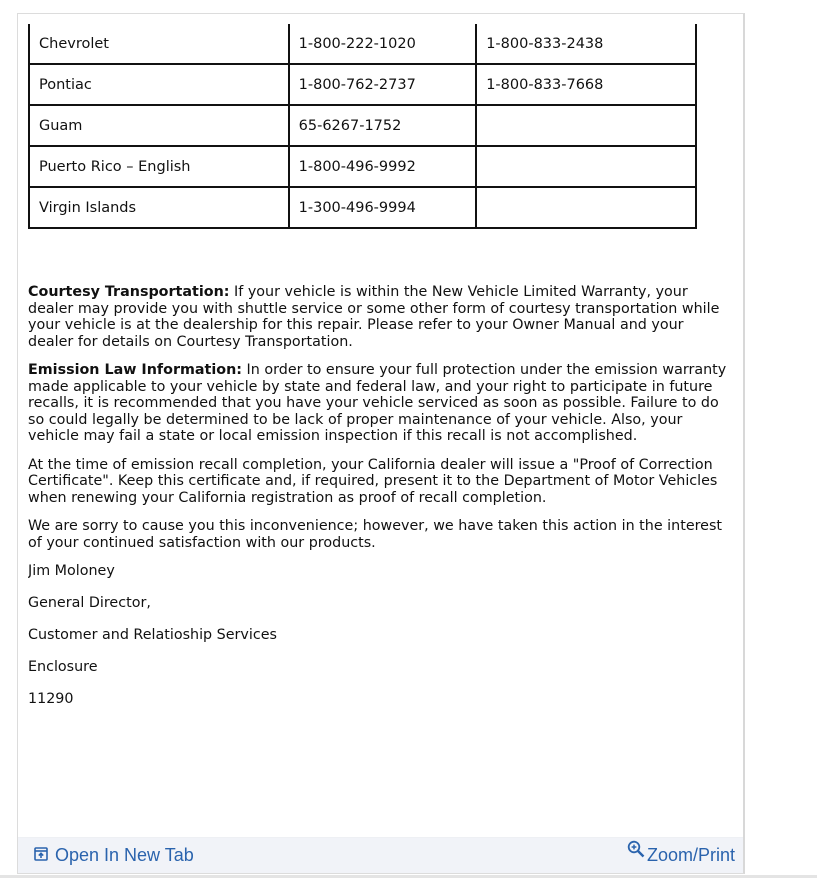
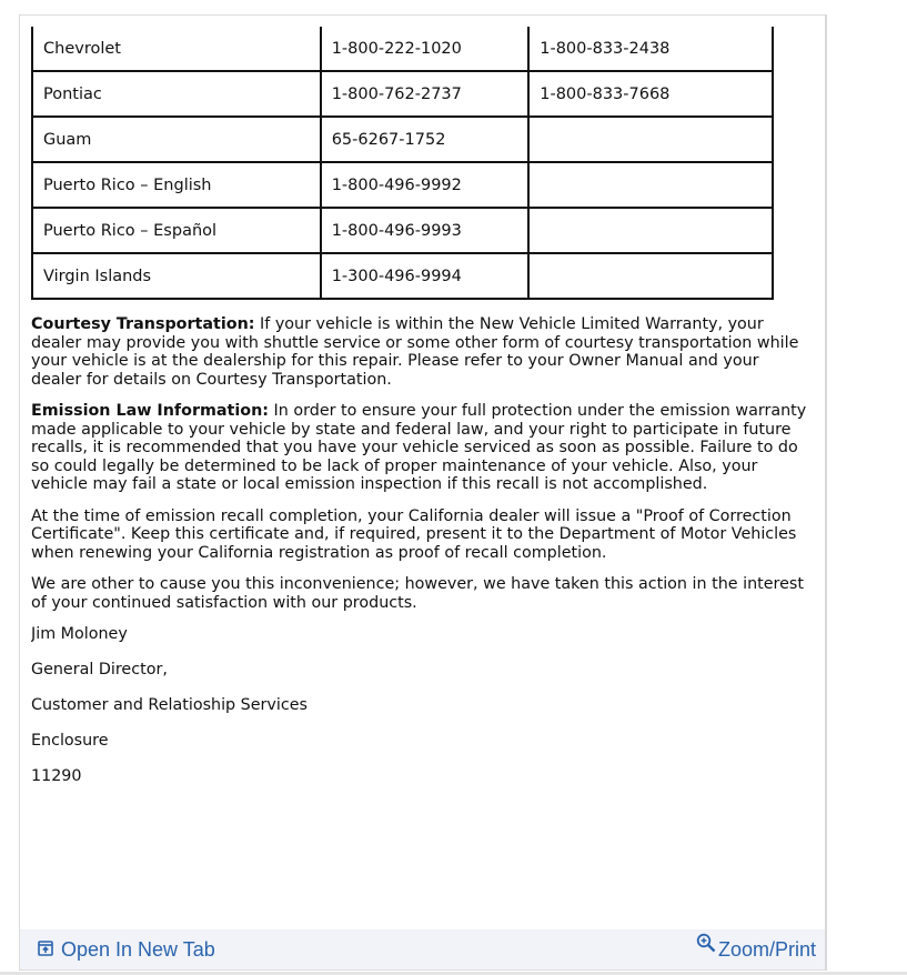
  Chevrolet	1-800-222-1020	1-800-833-2438
  Pontiac	1-800-762-2737	1-800-833-7668
  Guam	65-6267-1752
  Puerto Rico – English	1-800-496-9992
+ Puerto Rico – Español	1-800-496-9993
  Virgin Islands	1-300-496-9994
  Courtesy Transportation: If your vehicle is within the New Vehicle Limited Warranty, your dealer may provide you with shuttle service or some other form of courtesy transportation while your vehicle is at the dealership for this repair. Please refer to your Owner Manual and your dealer for details on Courtesy Transportation.
  Emission Law Information: In order to ensure your full protection under the emission warranty made applicable to your vehicle by state and federal law, and your right to participate in future recalls, it is recommended that you have your vehicle serviced as soon as possible. Failure to do so could legally be determined to be lack of proper maintenance of your vehicle. Also, your vehicle may fail a state or local emission inspection if this recall is not accomplished.
  At the time of emission recall completion, your California dealer will issue a "Proof of Correction Certificate". Keep this certificate and, if required, present it to the Department of Motor Vehicles when renewing your California registration as proof of recall completion.
- We are sorry to cause you this inconvenience; however, we have taken this action in the interest of your continued satisfaction with our products.
+ We are other to cause you this inconvenience; however, we have taken this action in the interest of your continued satisfaction with our products.
  Jim Moloney
  General Director,
  Customer and Relatioship Services
  Enclosure
  11290
  Open In New Tab
  Zoom/Print
